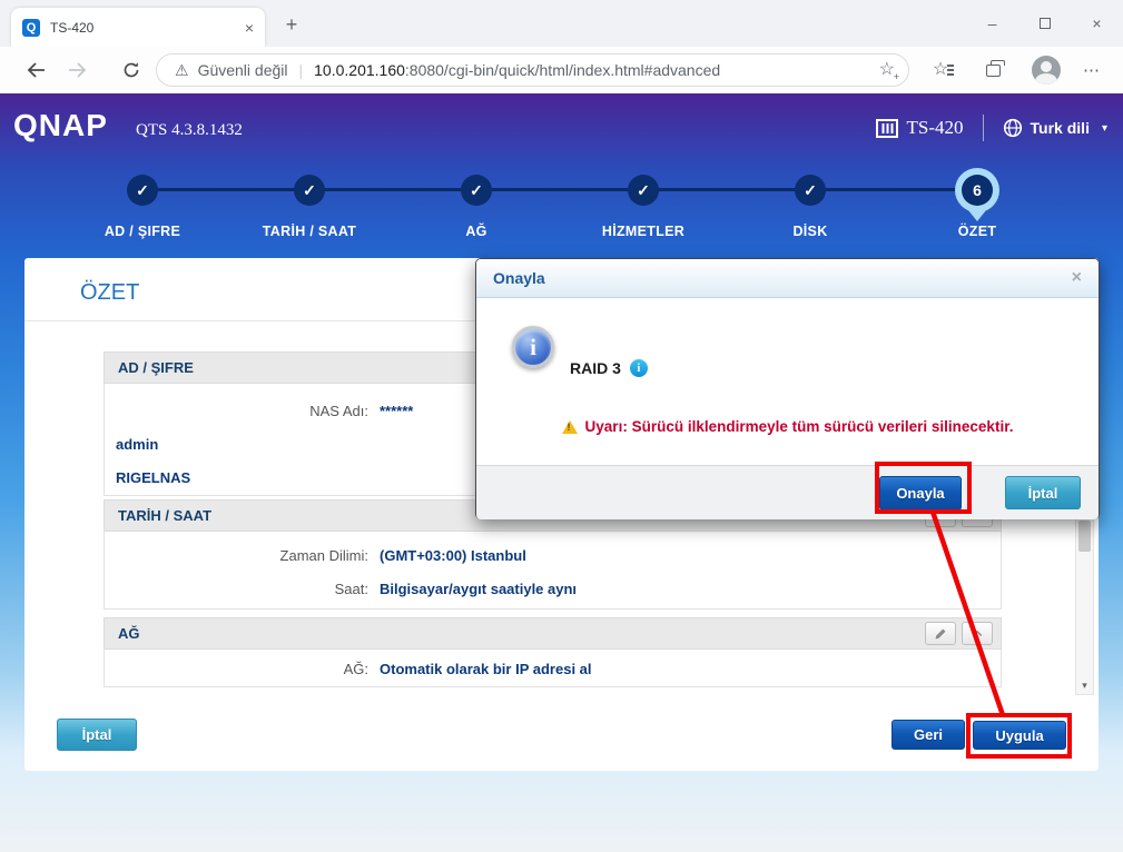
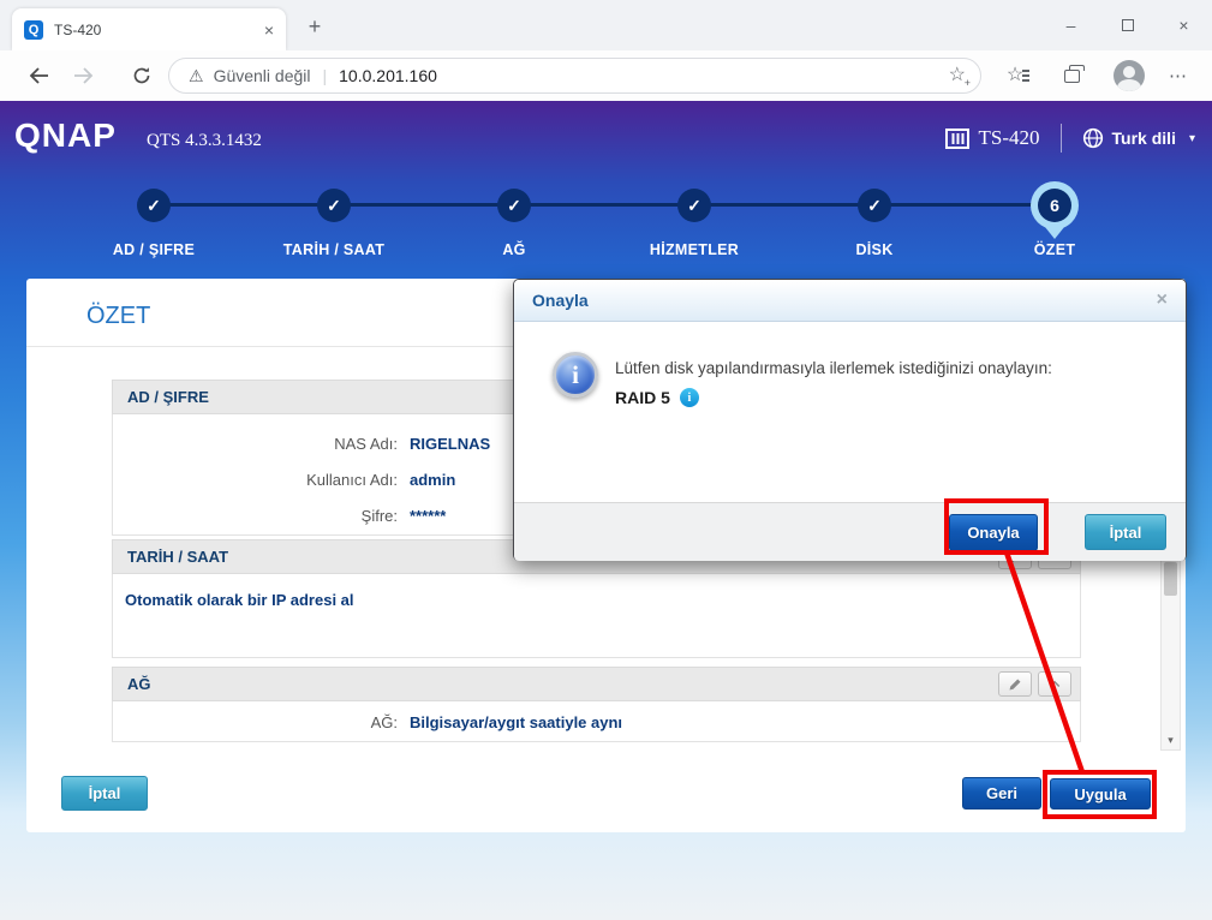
  Q
  TS-420
  ×
  +
  –
  ×
  ⚠
  Güvenli değil
  |
  10.0.201.160
- :8080/cgi-bin/quick/html/index.html#advanced
  ☆
  +
  ☆
  ⋯
  QNAP
- QTS 4.3.8.1432
+ QTS 4.3.3.1432
  TS-420
  Turk dili
  ▾
  ✓
  AD / ŞIFRE
  ✓
  TARİH / SAAT
  ✓
  AĞ
  ✓
  HİZMETLER
  ✓
  DİSK
  6
  ÖZET
  ÖZET
  AD / ŞIFRE
  NAS Adı:
- ******
+ RIGELNAS
+ Kullanıcı Adı:
  admin
+ Şifre:
- RIGELNAS
+ ******
  TARİH / SAAT
- Zaman Dilimi:
- (GMT+03:00) Istanbul
- Saat:
- Bilgisayar/aygıt saatiyle aynı
+ Otomatik olarak bir IP adresi al
  AĞ
  AĞ:
- Otomatik olarak bir IP adresi al
+ Bilgisayar/aygıt saatiyle aynı
  ▾
  İptal
  Geri
  Uygula
  Onayla
  ×
  i
+ Lütfen disk yapılandırmasıyla ilerlemek istediğinizi onaylayın:
- RAID 3
+ RAID 5
  i
- Uyarı: Sürücü ilklendirmeyle tüm sürücü verileri silinecektir.
  Onayla
  İptal
